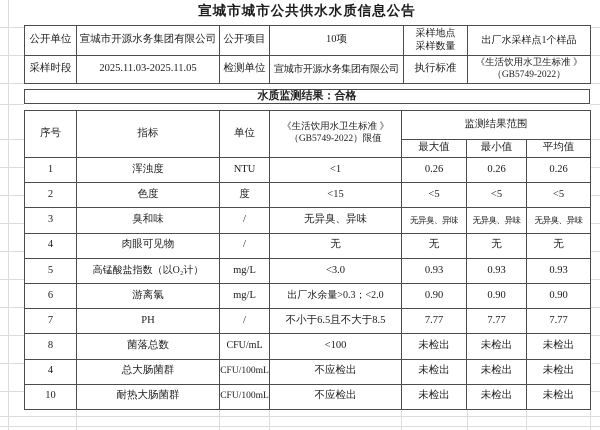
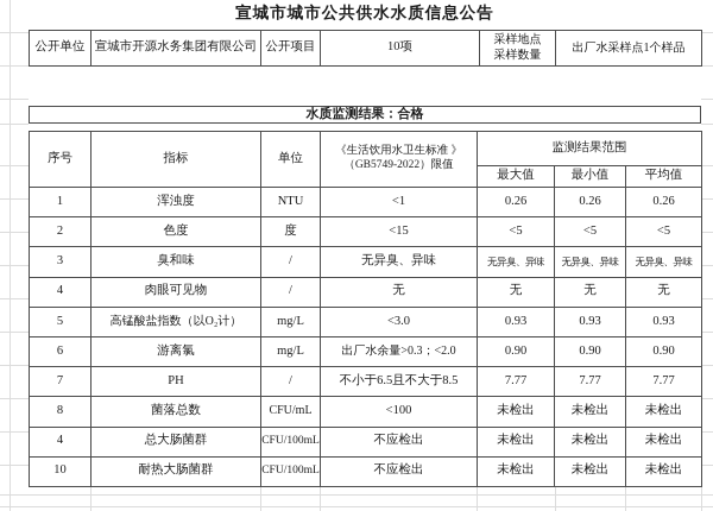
  宣城市城市公共供水水质信息公告
  公开单位	宣城市开源水务集团有限公司	公开项目	10项	采样地点 采样数量	出厂水采样点1个样品
- 采样时段	2025.11.03-2025.11.05	检测单位	宣城市开源水务集团有限公司	执行标准	《生活饮用水卫生标准 》 （GB5749-2022）
  水质监测结果：合格
  序号	指标	单位	《生活饮用水卫生标准 》 （GB5749-2022）限值	监测结果范围
  最大值	最小值	平均值
  1	浑浊度	NTU	<1	0.26	0.26	0.26
  2	色度	度	<15	<5	<5	<5
  3	臭和味	/	无异臭、异味	无异臭、异味	无异臭、异味	无异臭、异味
  4	肉眼可见物	/	无	无	无	无
  5	高锰酸盐指数（以O₂计）	mg/L	<3.0	0.93	0.93	0.93
  6	游离氯	mg/L	出厂水余量>0.3；<2.0	0.90	0.90	0.90
  7	PH	/	不小于6.5且不大于8.5	7.77	7.77	7.77
  8	菌落总数	CFU/mL	<100	未检出	未检出	未检出
  4	总大肠菌群	CFU/100mL	不应检出	未检出	未检出	未检出
  10	耐热大肠菌群	CFU/100mL	不应检出	未检出	未检出	未检出
